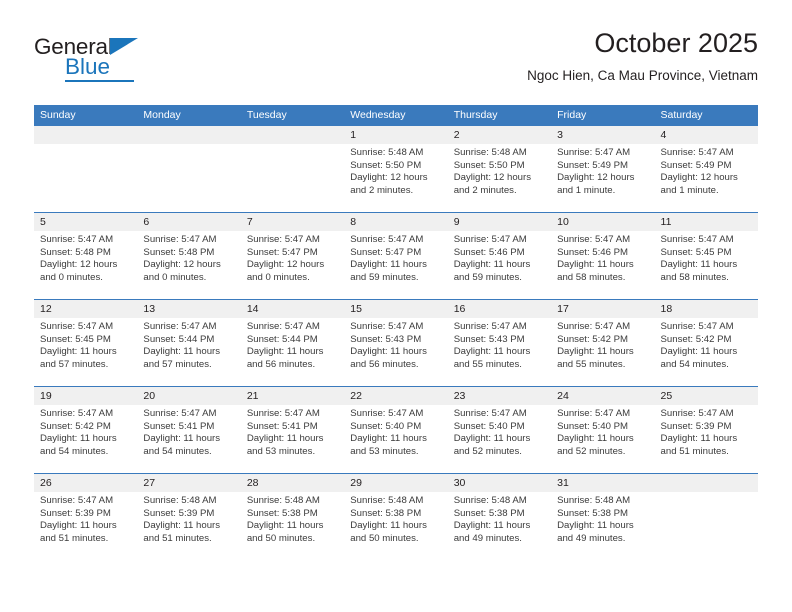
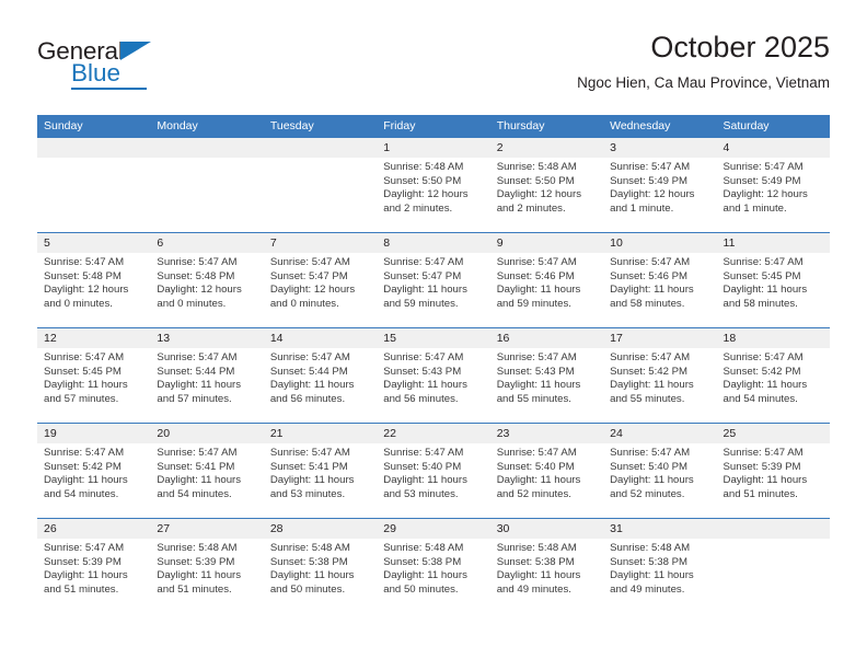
  General
  Blue
  October 2025
  Ngoc Hien, Ca Mau Province, Vietnam
  Sunday
  Monday
  Tuesday
- Wednesday
+ Friday
  Thursday
- Friday
+ Wednesday
  Saturday
  1
  Sunrise: 5:48 AM
  Sunset: 5:50 PM
  Daylight: 12 hours
  and 2 minutes.
  2
  Sunrise: 5:48 AM
  Sunset: 5:50 PM
  Daylight: 12 hours
  and 2 minutes.
  3
  Sunrise: 5:47 AM
  Sunset: 5:49 PM
  Daylight: 12 hours
  and 1 minute.
  4
  Sunrise: 5:47 AM
  Sunset: 5:49 PM
  Daylight: 12 hours
  and 1 minute.
  5
  Sunrise: 5:47 AM
  Sunset: 5:48 PM
  Daylight: 12 hours
  and 0 minutes.
  6
  Sunrise: 5:47 AM
  Sunset: 5:48 PM
  Daylight: 12 hours
  and 0 minutes.
  7
  Sunrise: 5:47 AM
  Sunset: 5:47 PM
  Daylight: 12 hours
  and 0 minutes.
  8
  Sunrise: 5:47 AM
  Sunset: 5:47 PM
  Daylight: 11 hours
  and 59 minutes.
  9
  Sunrise: 5:47 AM
  Sunset: 5:46 PM
  Daylight: 11 hours
  and 59 minutes.
  10
  Sunrise: 5:47 AM
  Sunset: 5:46 PM
  Daylight: 11 hours
  and 58 minutes.
  11
  Sunrise: 5:47 AM
  Sunset: 5:45 PM
  Daylight: 11 hours
  and 58 minutes.
  12
  Sunrise: 5:47 AM
  Sunset: 5:45 PM
  Daylight: 11 hours
  and 57 minutes.
  13
  Sunrise: 5:47 AM
  Sunset: 5:44 PM
  Daylight: 11 hours
  and 57 minutes.
  14
  Sunrise: 5:47 AM
  Sunset: 5:44 PM
  Daylight: 11 hours
  and 56 minutes.
  15
  Sunrise: 5:47 AM
  Sunset: 5:43 PM
  Daylight: 11 hours
  and 56 minutes.
  16
  Sunrise: 5:47 AM
  Sunset: 5:43 PM
  Daylight: 11 hours
  and 55 minutes.
  17
  Sunrise: 5:47 AM
  Sunset: 5:42 PM
  Daylight: 11 hours
  and 55 minutes.
  18
  Sunrise: 5:47 AM
  Sunset: 5:42 PM
  Daylight: 11 hours
  and 54 minutes.
  19
  Sunrise: 5:47 AM
  Sunset: 5:42 PM
  Daylight: 11 hours
  and 54 minutes.
  20
  Sunrise: 5:47 AM
  Sunset: 5:41 PM
  Daylight: 11 hours
  and 54 minutes.
  21
  Sunrise: 5:47 AM
  Sunset: 5:41 PM
  Daylight: 11 hours
  and 53 minutes.
  22
  Sunrise: 5:47 AM
  Sunset: 5:40 PM
  Daylight: 11 hours
  and 53 minutes.
  23
  Sunrise: 5:47 AM
  Sunset: 5:40 PM
  Daylight: 11 hours
  and 52 minutes.
  24
  Sunrise: 5:47 AM
  Sunset: 5:40 PM
  Daylight: 11 hours
  and 52 minutes.
  25
  Sunrise: 5:47 AM
  Sunset: 5:39 PM
  Daylight: 11 hours
  and 51 minutes.
  26
  Sunrise: 5:47 AM
  Sunset: 5:39 PM
  Daylight: 11 hours
  and 51 minutes.
  27
  Sunrise: 5:48 AM
  Sunset: 5:39 PM
  Daylight: 11 hours
  and 51 minutes.
  28
  Sunrise: 5:48 AM
  Sunset: 5:38 PM
  Daylight: 11 hours
  and 50 minutes.
  29
  Sunrise: 5:48 AM
  Sunset: 5:38 PM
  Daylight: 11 hours
  and 50 minutes.
  30
  Sunrise: 5:48 AM
  Sunset: 5:38 PM
  Daylight: 11 hours
  and 49 minutes.
  31
  Sunrise: 5:48 AM
  Sunset: 5:38 PM
  Daylight: 11 hours
  and 49 minutes.
